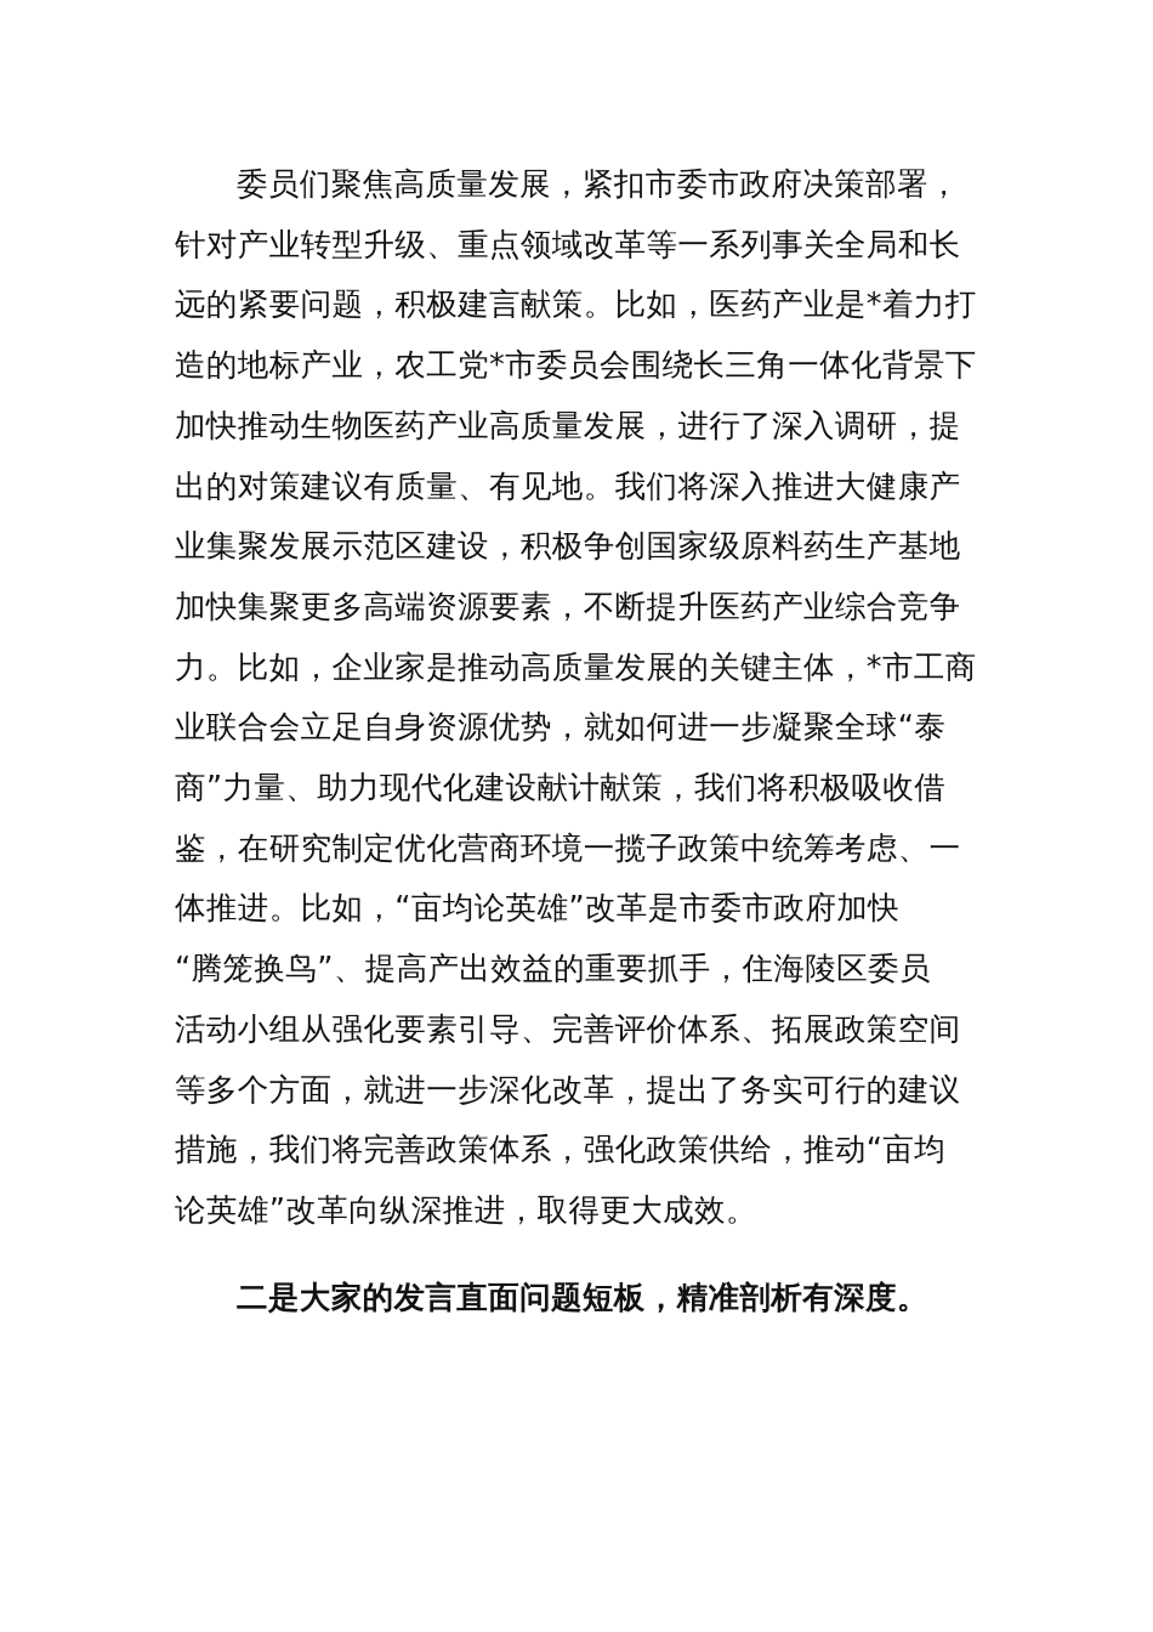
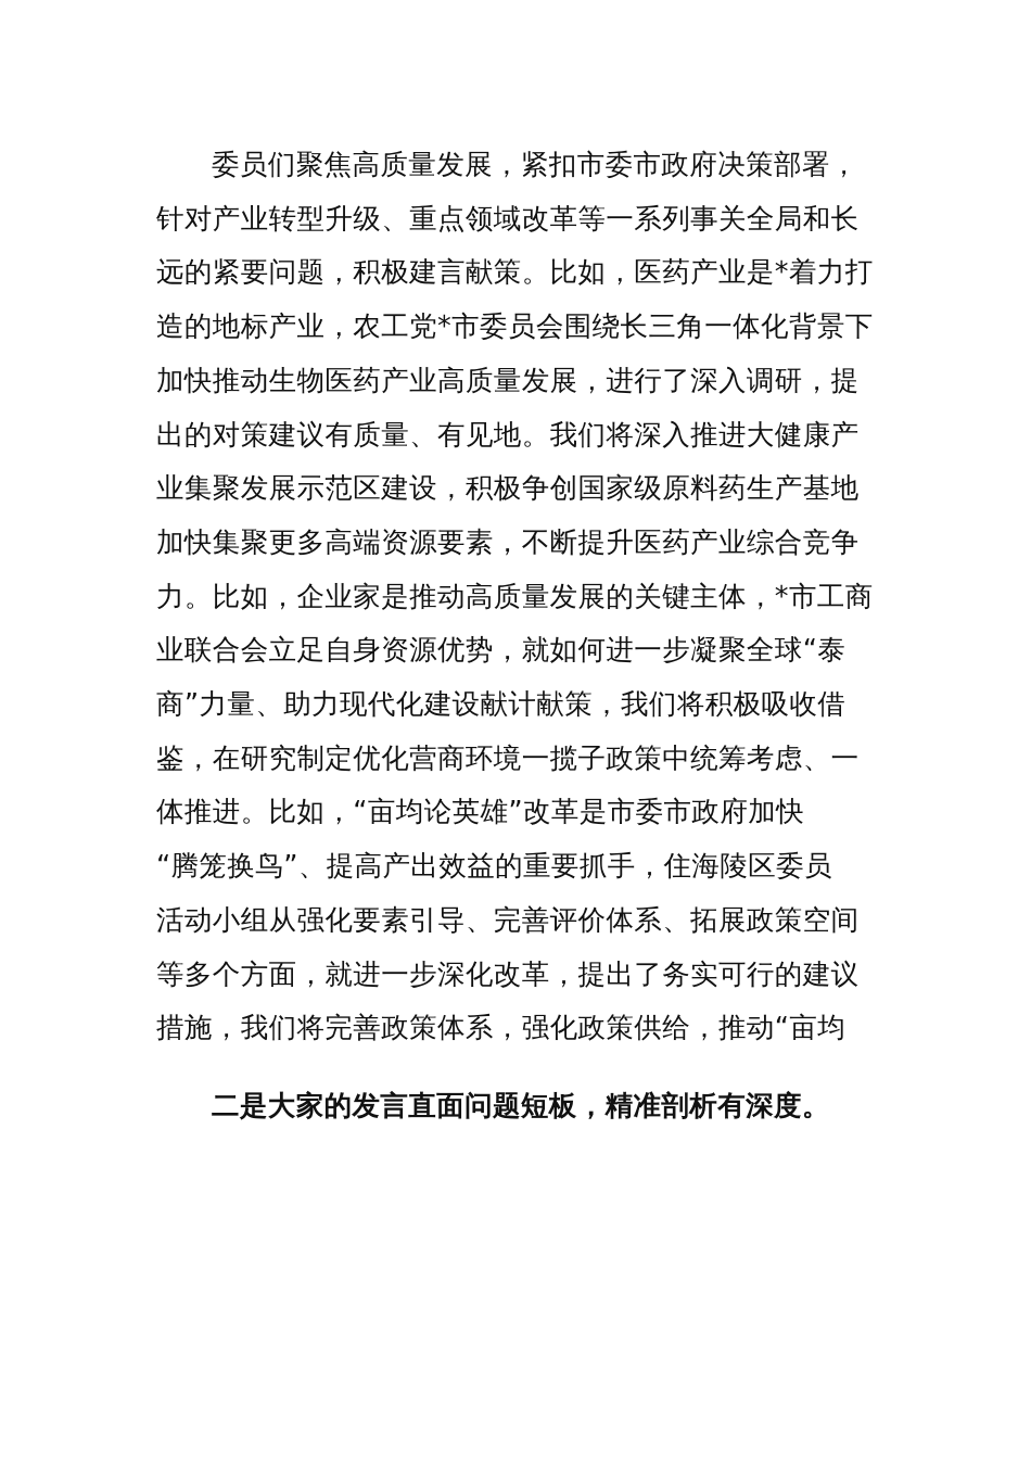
  委员们聚焦高质量发展，紧扣市委市政府决策部署，
  针对产业转型升级、重点领域改革等一系列事关全局和长
  远的紧要问题，积极建言献策。比如，医药产业是*着力打
  造的地标产业，农工党*市委员会围绕长三角一体化背景下
  加快推动生物医药产业高质量发展，进行了深入调研，提
  出的对策建议有质量、有见地。我们将深入推进大健康产
  业集聚发展示范区建设，积极争创国家级原料药生产基地
  加快集聚更多高端资源要素，不断提升医药产业综合竞争
  力。比如，企业家是推动高质量发展的关键主体，*市工商
  业联合会立足自身资源优势，就如何进一步凝聚全球“泰
  商”力量、助力现代化建设献计献策，我们将积极吸收借
  鉴，在研究制定优化营商环境一揽子政策中统筹考虑、一
  体推进。比如，“亩均论英雄”改革是市委市政府加快
  “腾笼换鸟”、提高产出效益的重要抓手，住海陵区委员
  活动小组从强化要素引导、完善评价体系、拓展政策空间
  等多个方面，就进一步深化改革，提出了务实可行的建议
  措施，我们将完善政策体系，强化政策供给，推动“亩均
- 论英雄”改革向纵深推进，取得更大成效。
  二是大家的发言直面问题短板，精准剖析有深度。
